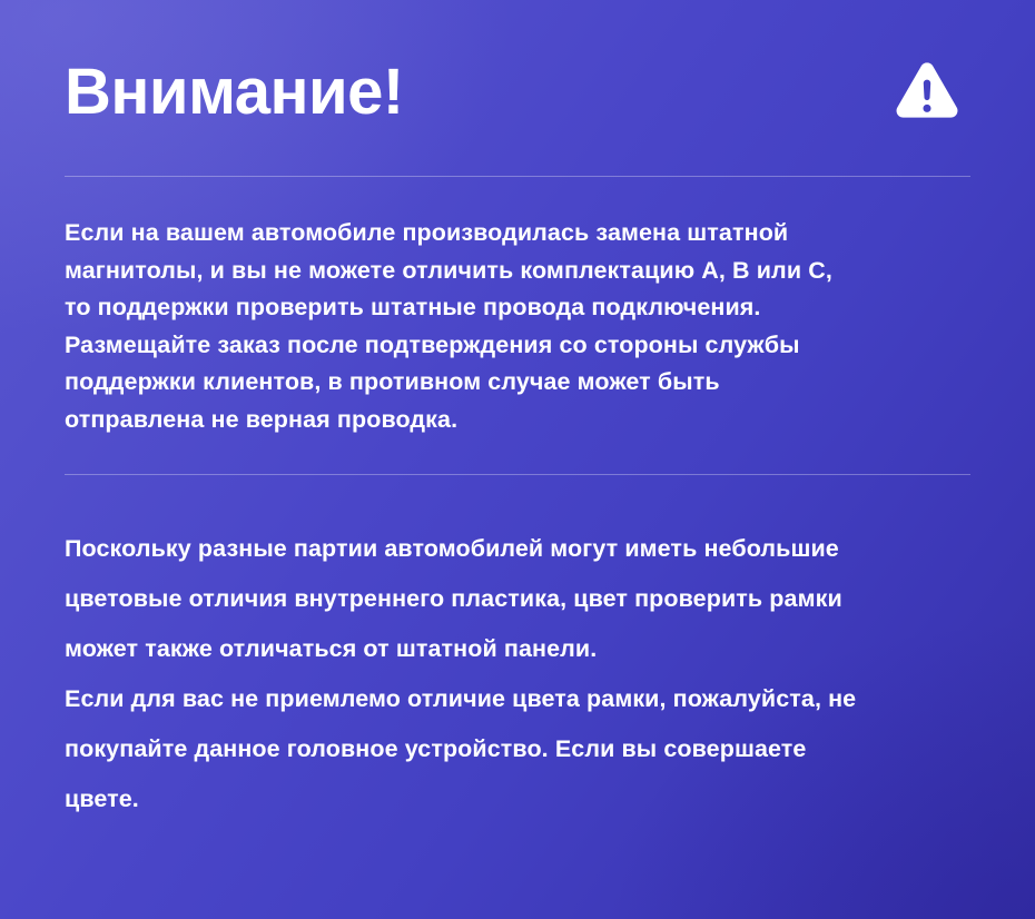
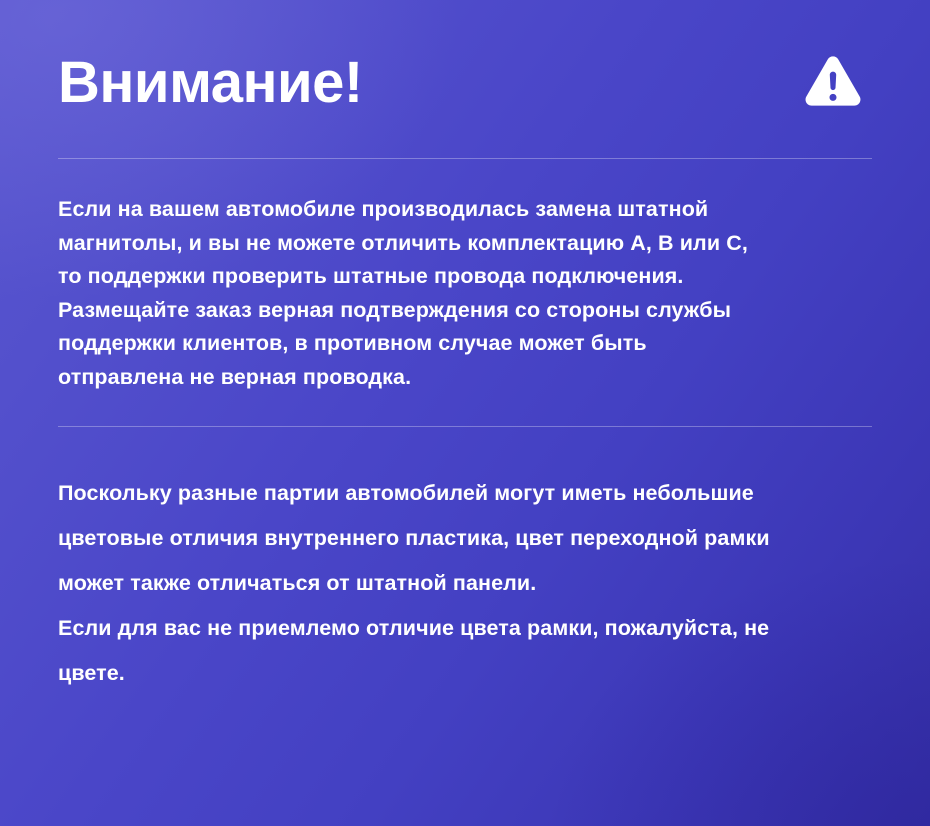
  Внимание!
  Если на вашем автомобиле производилась замена штатной
  магнитолы, и вы не можете отличить комплектацию A, B или C,
  то поддержки проверить штатные провода подключения.
- Размещайте заказ после подтверждения со стороны службы
+ Размещайте заказ верная подтверждения со стороны службы
  поддержки клиентов, в противном случае может быть
  отправлена не верная проводка.
  Поскольку разные партии автомобилей могут иметь небольшие
- цветовые отличия внутреннего пластика, цвет проверить рамки
+ цветовые отличия внутреннего пластика, цвет переходной рамки
  может также отличаться от штатной панели.
  Если для вас не приемлемо отличие цвета рамки, пожалуйста, не
- покупайте данное головное устройство. Если вы совершаете
  цвете.
